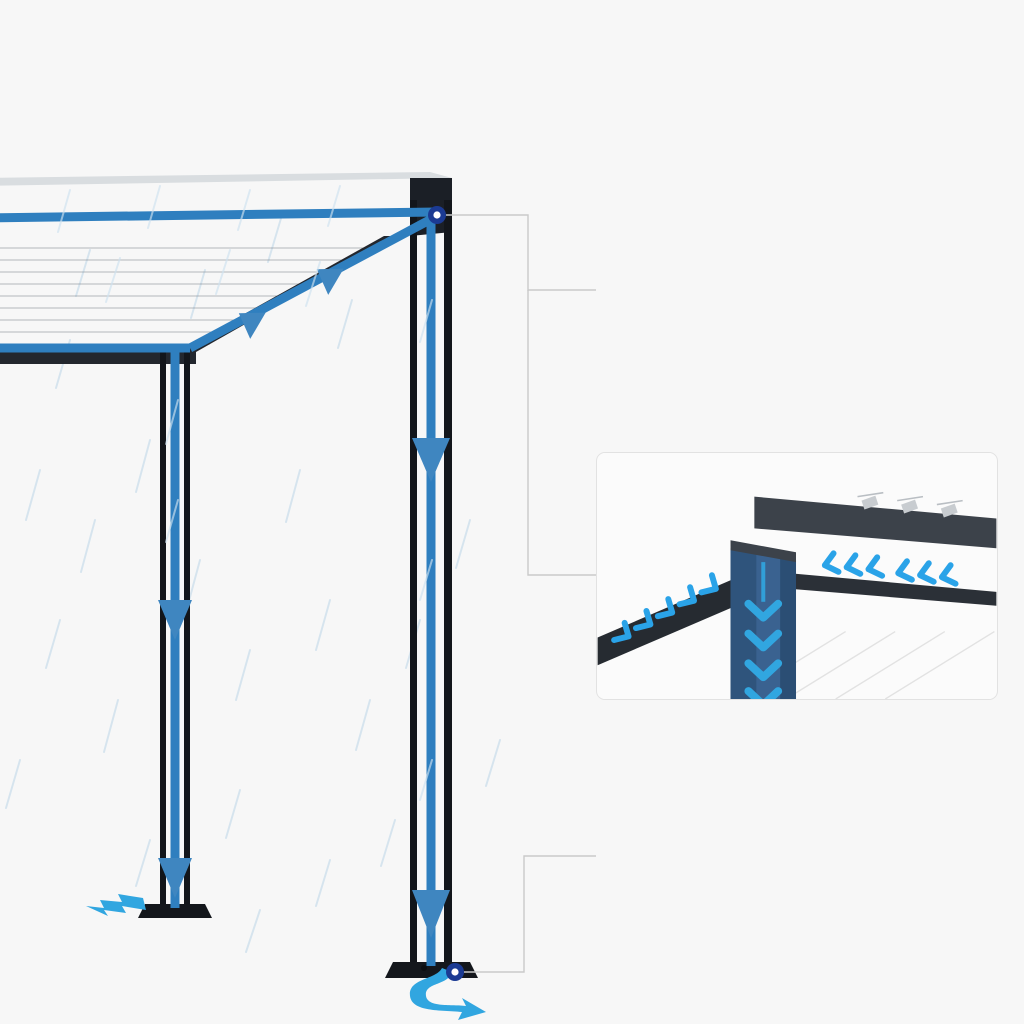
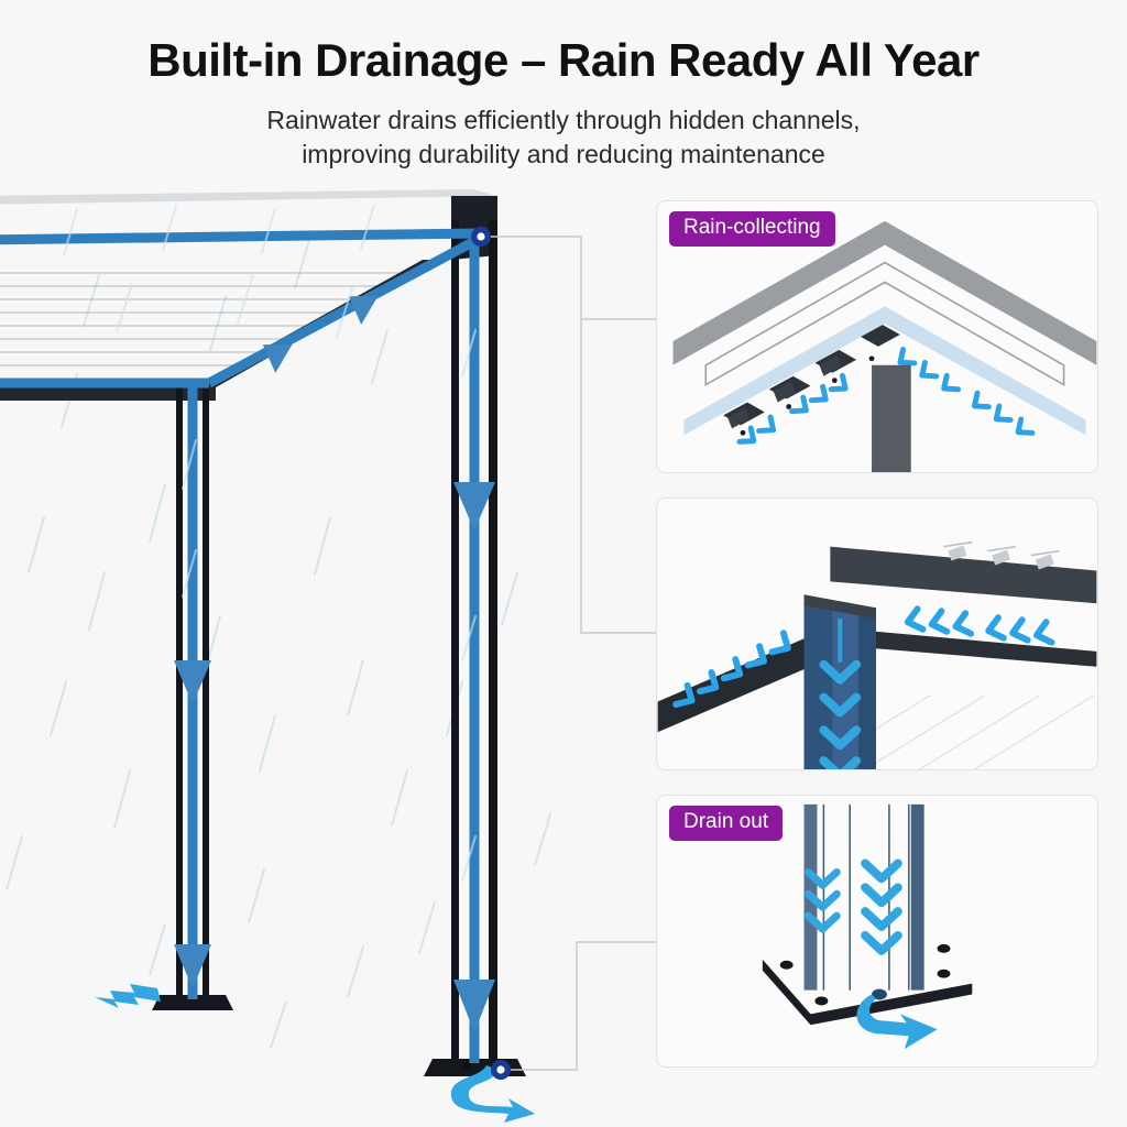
+ Built-in Drainage – Rain Ready All Year
+ Rainwater drains efficiently through hidden channels,
+ improving durability and reducing maintenance
+ Rain-collecting
+ Drain out
